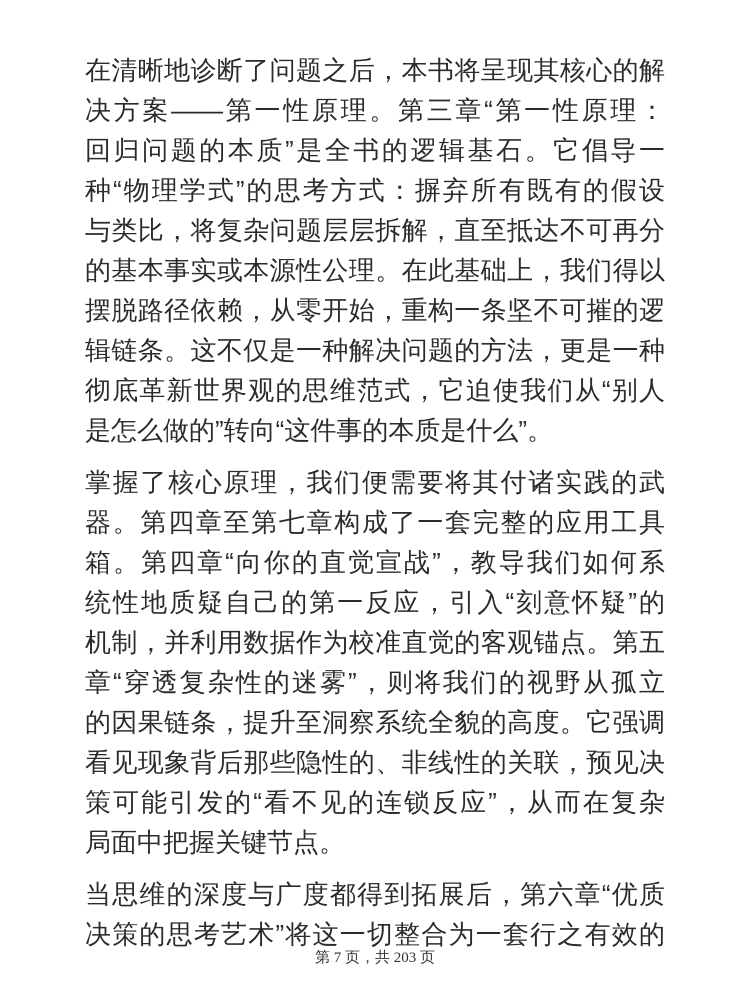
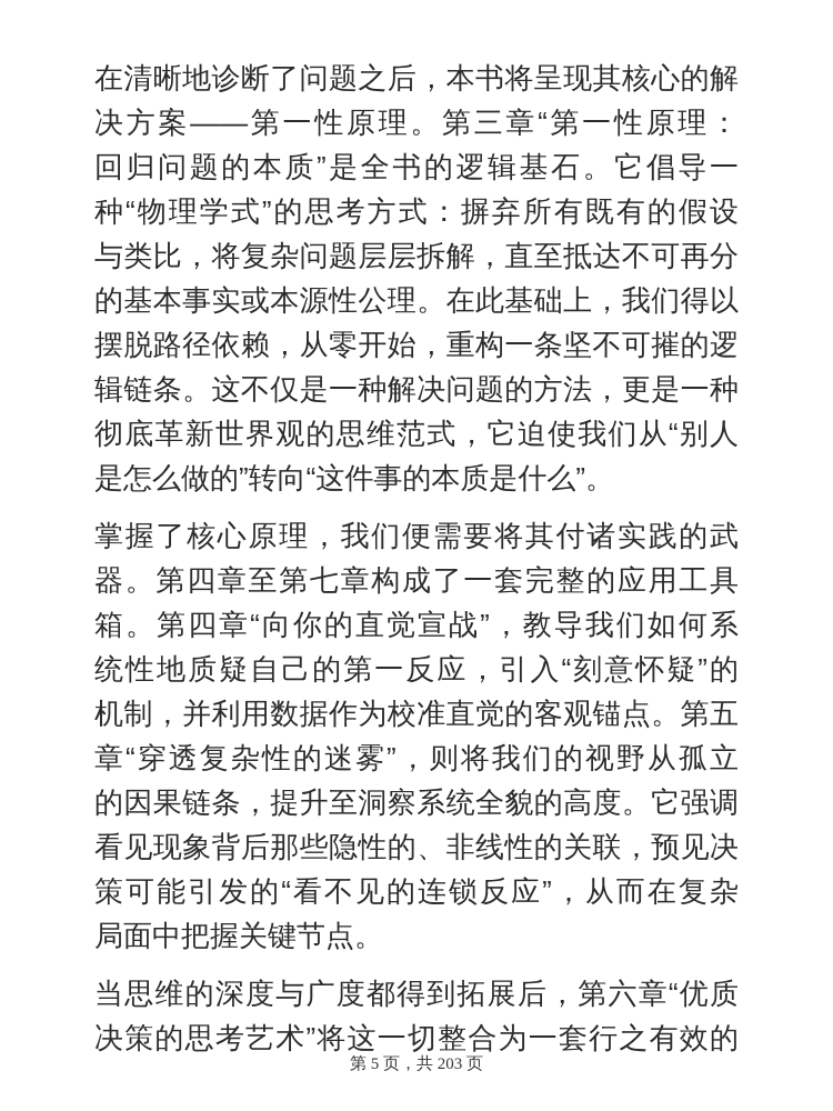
  在清晰地诊断了问题之后，本书将呈现其核心的解
  决方案——第一性原理。第三章“第一性原理：
  回归问题的本质”是全书的逻辑基石。它倡导一
  种“物理学式”的思考方式：摒弃所有既有的假设
  与类比，将复杂问题层层拆解，直至抵达不可再分
  的基本事实或本源性公理。在此基础上，我们得以
  摆脱路径依赖，从零开始，重构一条坚不可摧的逻
  辑链条。这不仅是一种解决问题的方法，更是一种
  彻底革新世界观的思维范式，它迫使我们从“别人
  是怎么做的”转向“这件事的本质是什么”。
  掌握了核心原理，我们便需要将其付诸实践的武
  器。第四章至第七章构成了一套完整的应用工具
  箱。第四章“向你的直觉宣战”，教导我们如何系
  统性地质疑自己的第一反应，引入“刻意怀疑”的
  机制，并利用数据作为校准直觉的客观锚点。第五
  章“穿透复杂性的迷雾”，则将我们的视野从孤立
  的因果链条，提升至洞察系统全貌的高度。它强调
  看见现象背后那些隐性的、非线性的关联，预见决
  策可能引发的“看不见的连锁反应”，从而在复杂
  局面中把握关键节点。
  当思维的深度与广度都得到拓展后，第六章“优质
  决策的思考艺术”将这一切整合为一套行之有效的
- 第 7 页，共 203 页
+ 第 5 页，共 203 页
